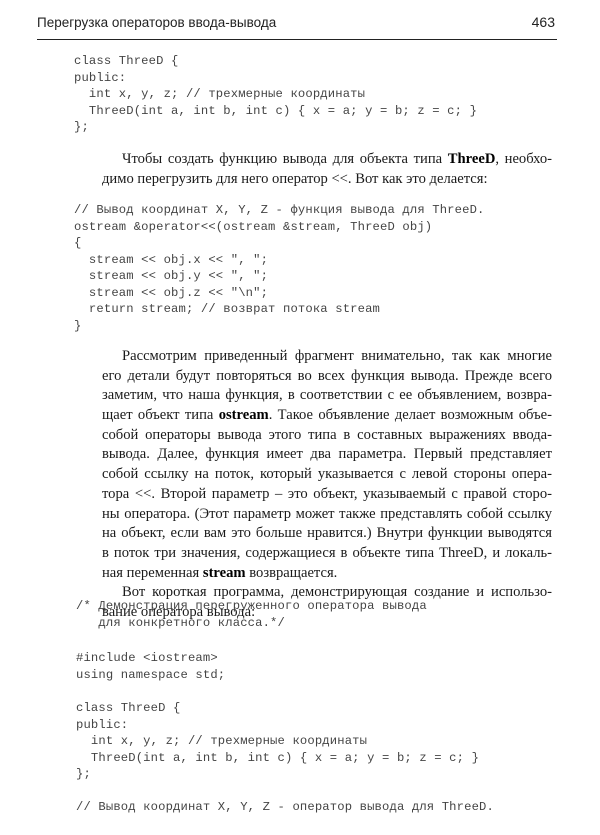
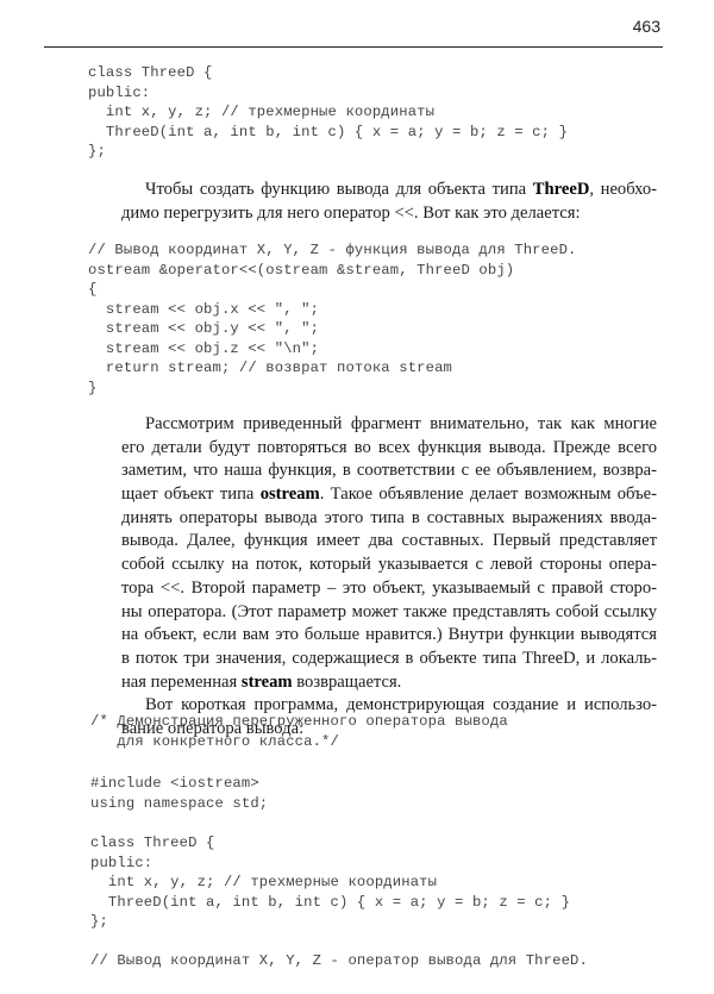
- Перегрузка операторов ввода-вывода
  463
  class ThreeD {
  public:
  int x, y, z; // трехмерные координаты
  ThreeD(int a, int b, int c) { x = a; y = b; z = c; }
  };
  Чтобы создать функцию вывода для объекта типа ThreeD, необхо-
  димо перегрузить для него оператор <<. Вот как это делается:
  // Вывод координат X, Y, Z - функция вывода для ThreeD.
  ostream &operator<<(ostream &stream, ThreeD obj)
  {
  stream << obj.x << ", ";
  stream << obj.y << ", ";
  stream << obj.z << "\n";
  return stream; // возврат потока stream
  }
  Рассмотрим приведенный фрагмент внимательно, так как многие
  его детали будут повторяться во всех функция вывода. Прежде всего
  заметим, что наша функция, в соответствии с ее объявлением, возвра-
  щает объект типа ostream. Такое объявление делает возможным объе-
- собой операторы вывода этого типа в составных выражениях ввода-
+ динять операторы вывода этого типа в составных выражениях ввода-
- вывода. Далее, функция имеет два параметра. Первый представляет
+ вывода. Далее, функция имеет два составных. Первый представляет
  собой ссылку на поток, который указывается с левой стороны опера-
  тора <<. Второй параметр – это объект, указываемый с правой сторо-
  ны оператора. (Этот параметр может также представлять собой ссылку
  на объект, если вам это больше нравится.) Внутри функции выводятся
  в поток три значения, содержащиеся в объекте типа ThreeD, и локаль-
  ная переменная stream возвращается.
  Вот короткая программа, демонстрирующая создание и использо-
  вание оператора вывода:
  /* Демонстрация перегруженного оператора вывода
  для конкретного класса.*/
  #include <iostream>
  using namespace std;
  class ThreeD {
  public:
  int x, y, z; // трехмерные координаты
  ThreeD(int a, int b, int c) { x = a; y = b; z = c; }
  };
  // Вывод координат X, Y, Z - оператор вывода для ThreeD.
